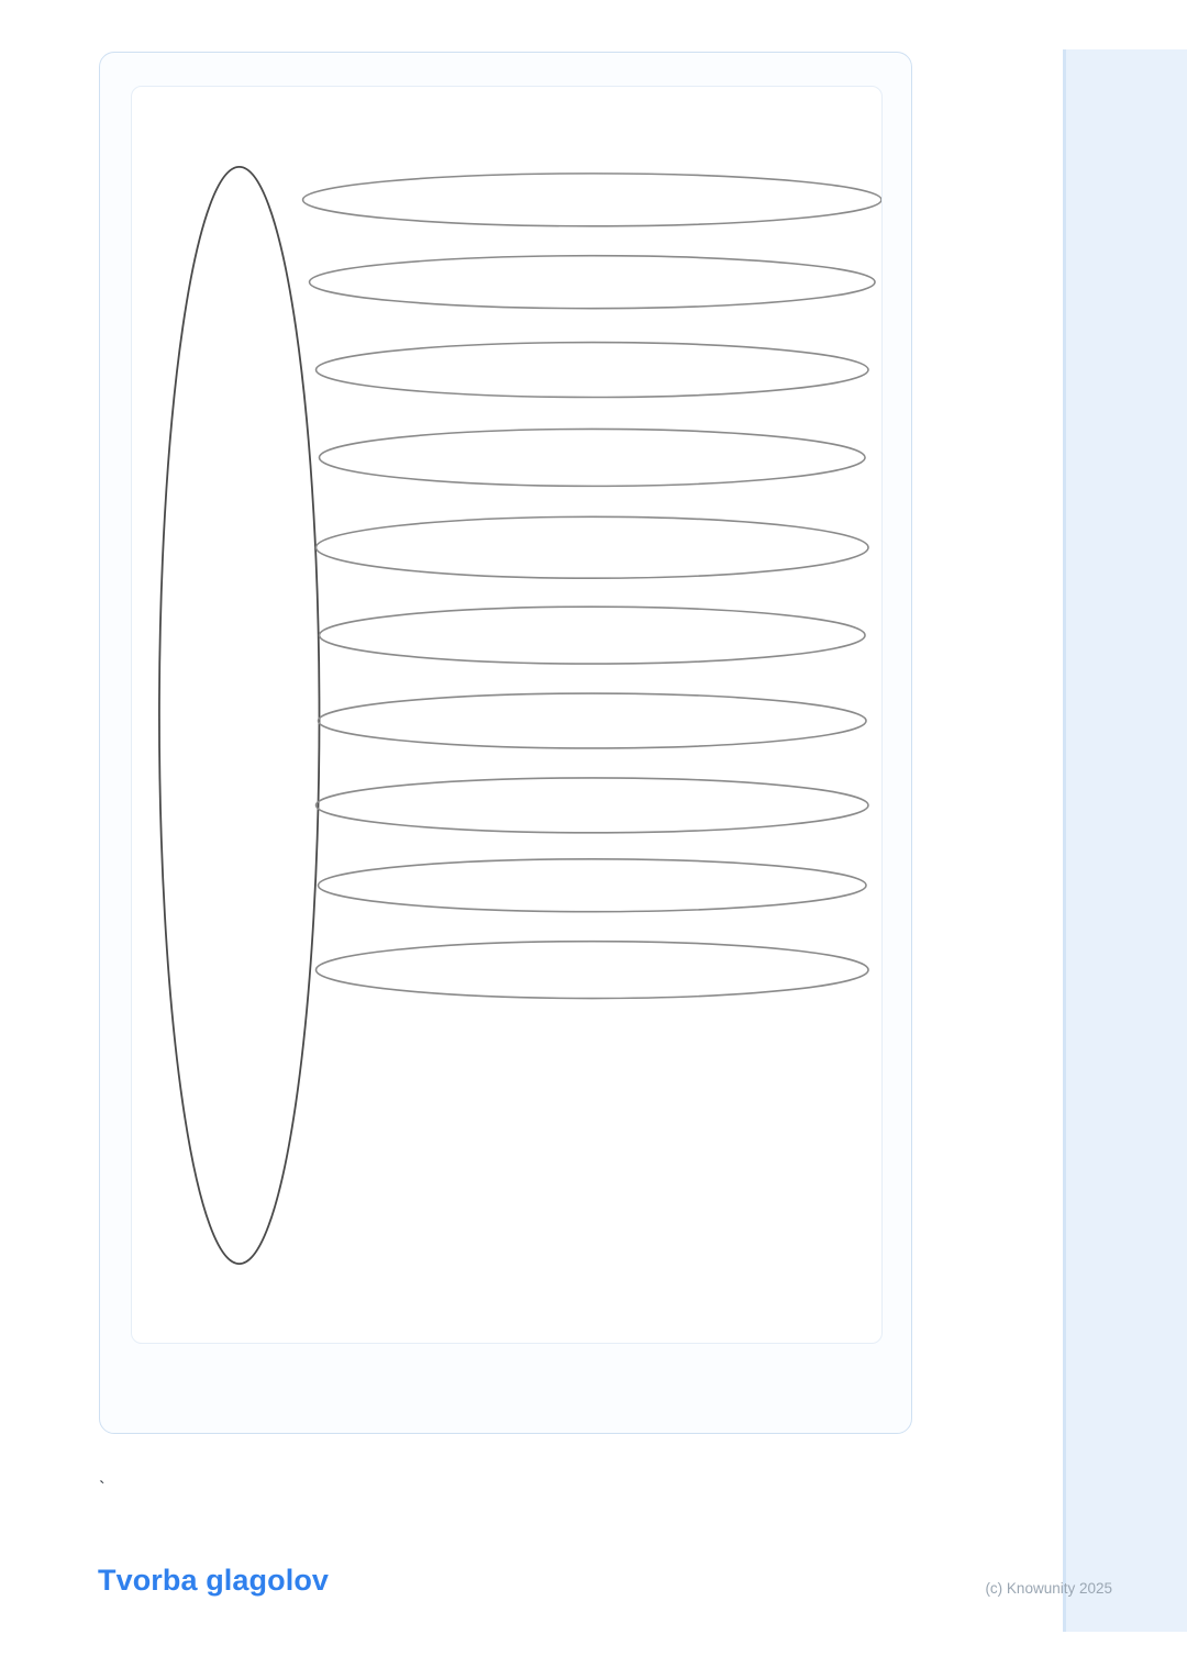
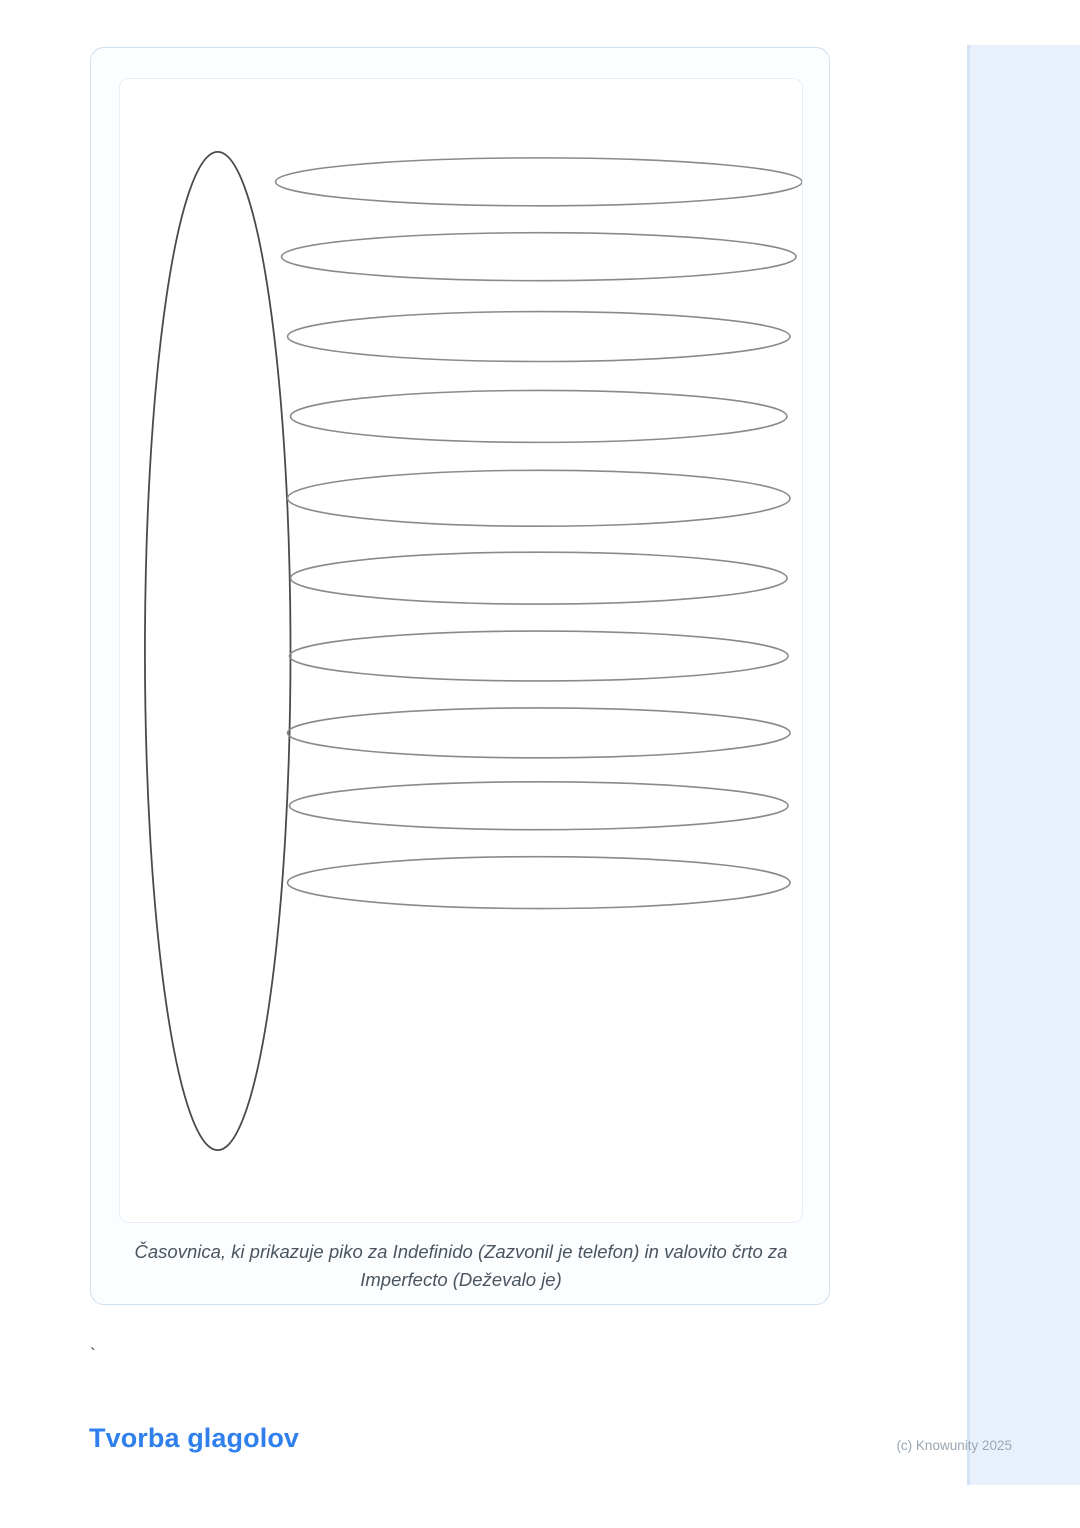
+ Časovnica, ki prikazuje piko za Indefinido (Zazvonil je telefon) in valovito črto za Imperfecto (Deževalo je)
  `
  Tvorba glagolov
  (c) Knowunity 2025
